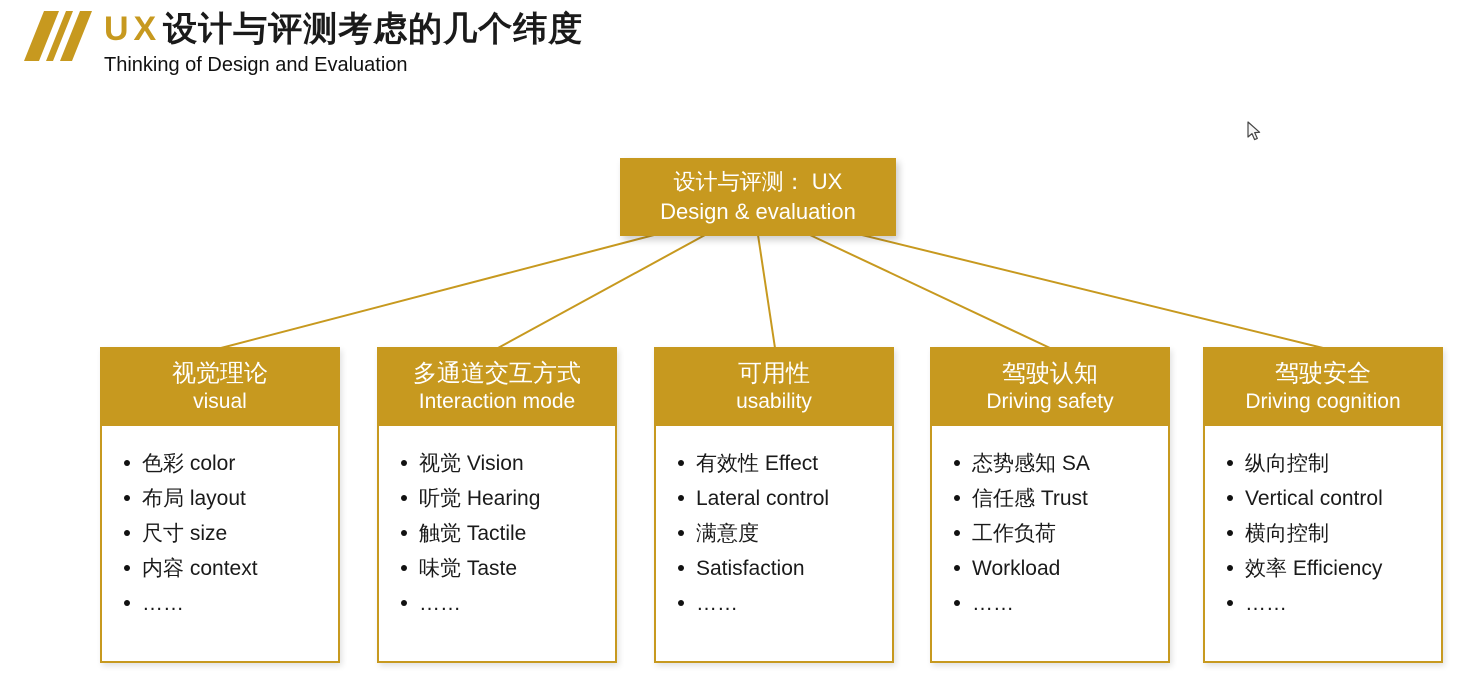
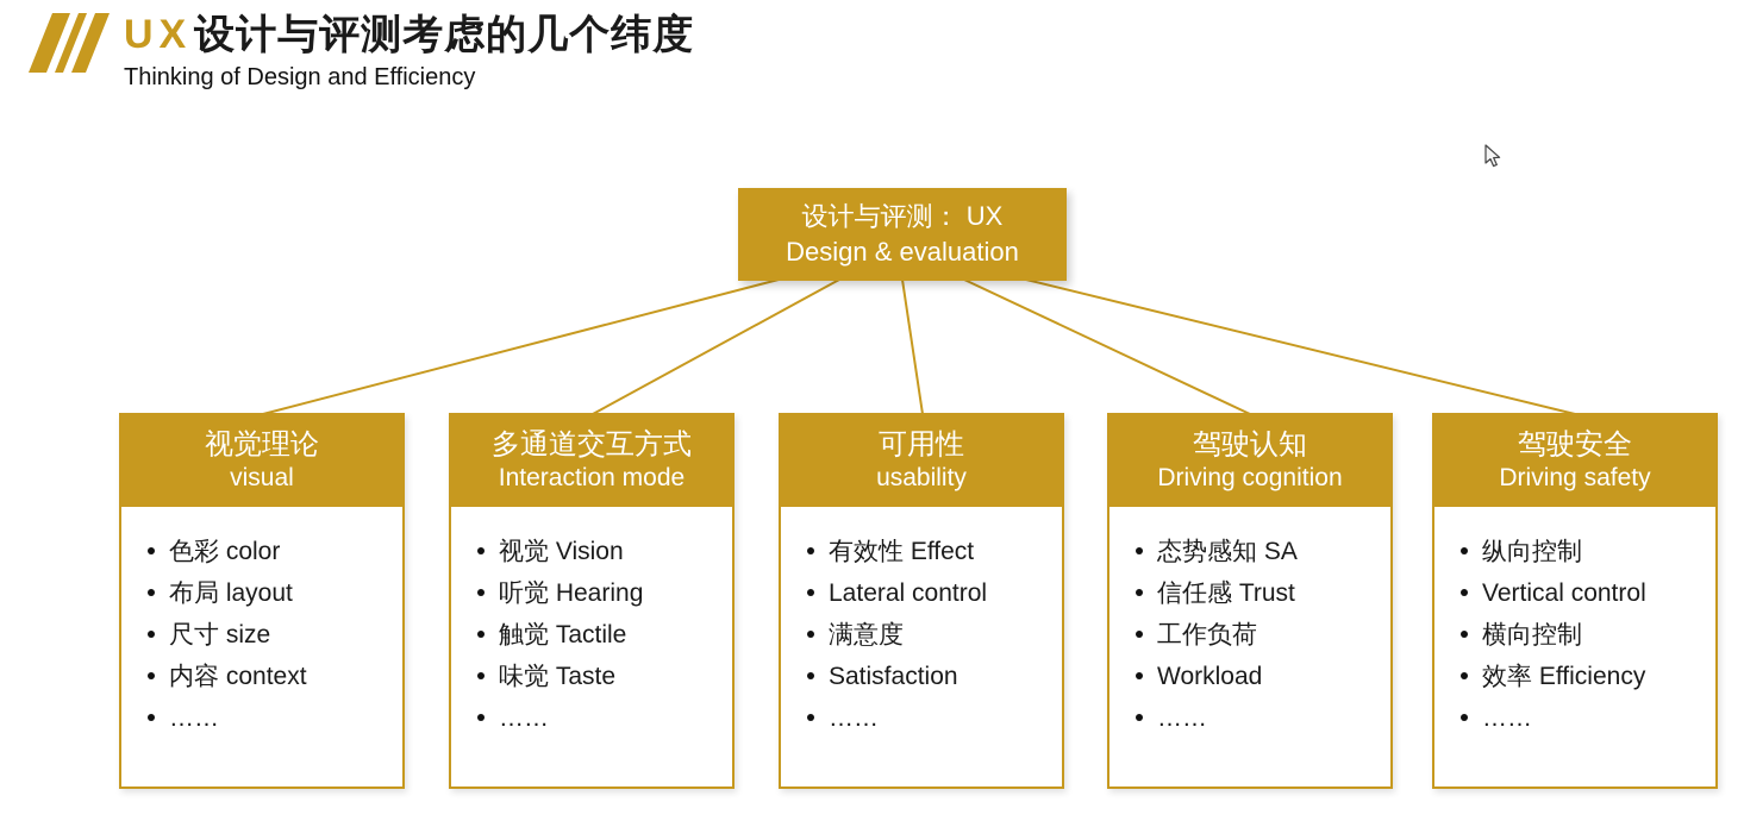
  UX设计与评测考虑的几个纬度
- Thinking of Design and Evaluation
+ Thinking of Design and Efficiency
  设计与评测： UX
  Design & evaluation
  视觉理论
  visual
  色彩 color
  布局 layout
  尺寸 size
  内容 context
  ……
  多通道交互方式
  Interaction mode
  视觉 Vision
  听觉 Hearing
  触觉 Tactile
  味觉 Taste
  ……
  可用性
  usability
  有效性 Effect
  Lateral control
  满意度
  Satisfaction
  ……
  驾驶认知
- Driving safety
+ Driving cognition
  态势感知 SA
  信任感 Trust
  工作负荷
  Workload
  ……
  驾驶安全
- Driving cognition
+ Driving safety
  纵向控制
  Vertical control
  横向控制
  效率 Efficiency
  ……
